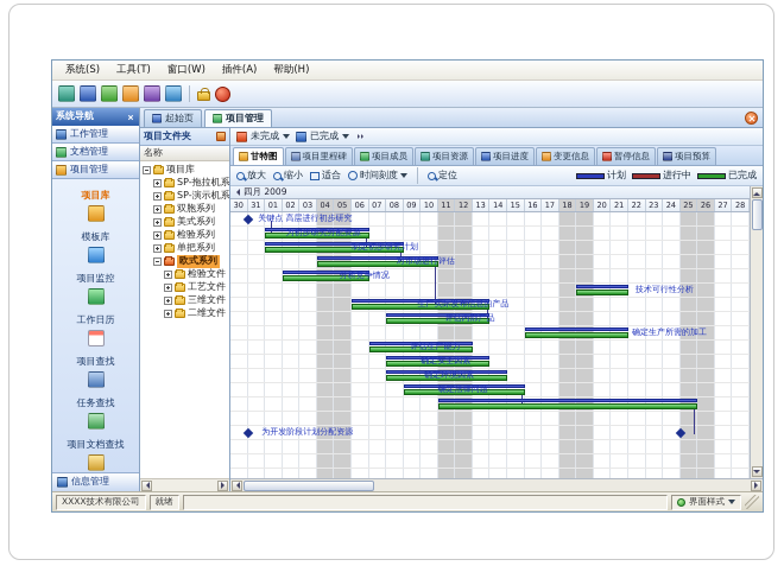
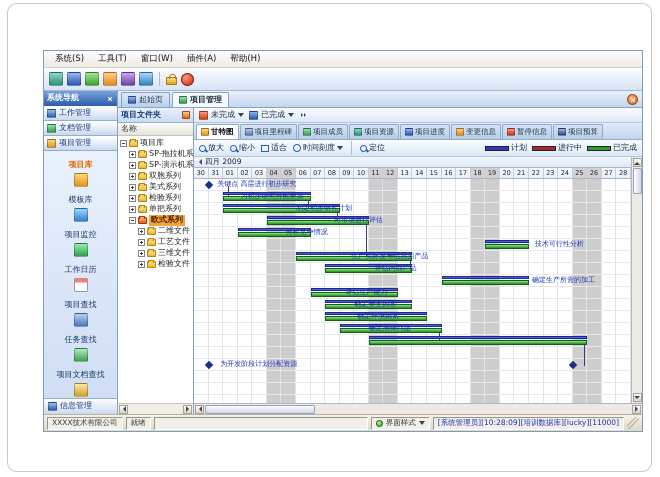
  系统(S)
  工具(T)
  窗口(W)
  插件(A)
  帮助(H)
  系统导航
  工作管理
  文档管理
  项目管理
  项目库
  模板库
  项目监控
  工作日历
  项目查找
  任务查找
  项目文档查找
  信息管理
  起始页
  项目管理
  项目文件夹
  名称
  项目库
  SP-拖拉机系
  SP-演示机系
  双胞系列
  美式系列
  检验系列
  单把系列
  欧式系列
- 检验文件
+ 二维文件
  工艺文件
  三维文件
- 二维文件
+ 检验文件
  未完成
  已完成
  甘特图
  项目里程碑
  项目成员
  项目资源
  项目进度
  变更信息
  暂停信息
  项目预算
  放大
  缩小
  适合
  时间刻度
  定位
  计划
  进行中
  已完成
  四月 2009
  30
  31
  01
  02
  03
  04
  05
  06
  07
  08
  09
  10
  11
  12
  13
  14
  15
  16
  17
  18
  19
  20
  21
  22
  23
  24
  25
  26
  27
  28
  关键点 高层进行初步研究
  为初步研究分配资源
  制定初步研究计划
  对市场进行评估
  分析竞争情况
  技术可行性分析
  生产实际发布信息的产品
  评估内部产品
  确定生产所需的加工
  评估生产能力
  确定安全因素
  确定环境因素
  确定法律问题
  为开发阶段计划分配资源
  XXXX技术有限公司
  就绪
  界面样式
+ [系统管理员][10:28:09][培训数据库][lucky][11000]
